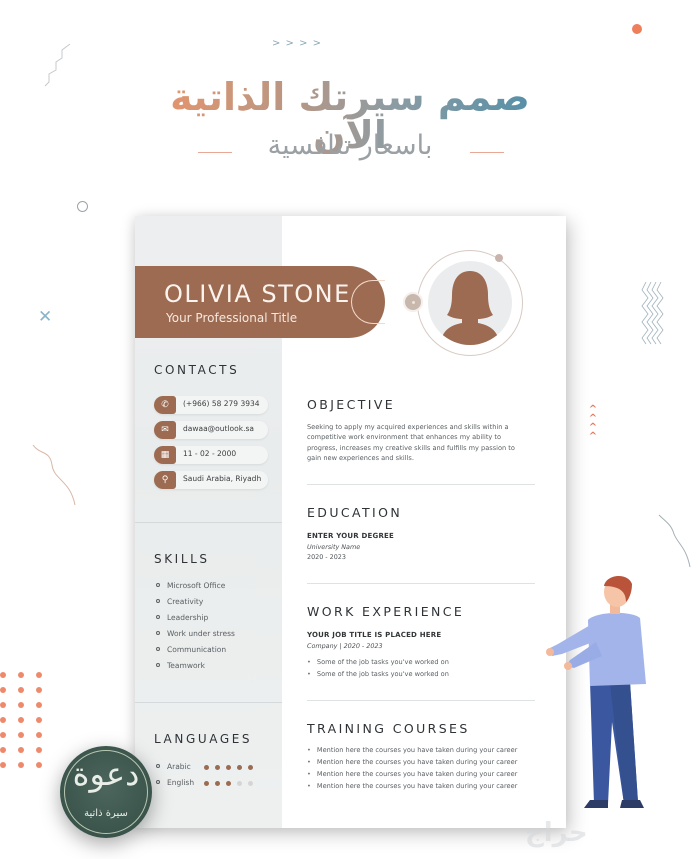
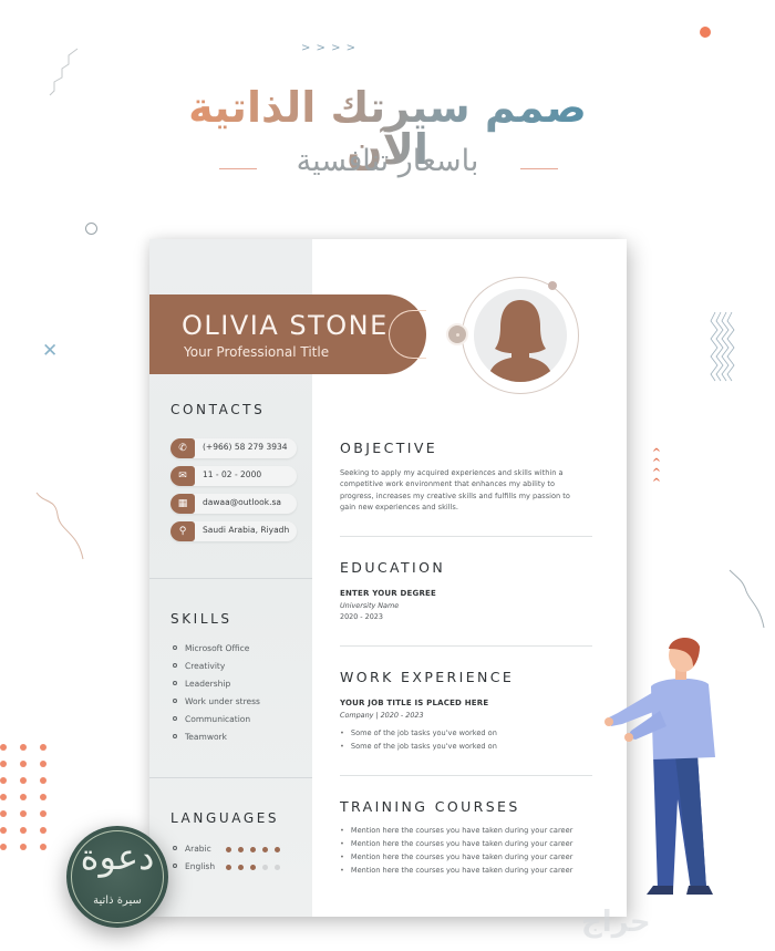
  > > > >
  ✕
  ^
  ^
  ^
  ^
  صمم سيرتك الذاتية الآن
  باسعار تنافسية
  OLIVIA STONE
  Your Professional Title
  CONTACTS
  ✆
  (+966) 58 279 3934
  ✉
- dawaa@outlook.sa
+ 11 - 02 - 2000
  ▦
- 11 - 02 - 2000
+ dawaa@outlook.sa
  ⚲
  Saudi Arabia, Riyadh
  SKILLS
  Microsoft Office
  Creativity
  Leadership
  Work under stress
  Communication
  Teamwork
  LANGUAGES
  Arabic
  English
  OBJECTIVE
  Seeking to apply my acquired experiences and skills within a competitive work environment that enhances my ability to progress, increases my creative skills and fulfills my passion to gain new experiences and skills.
  EDUCATION
  ENTER YOUR DEGREE
  University Name
  2020 - 2023
  WORK EXPERIENCE
  YOUR JOB TITLE IS PLACED HERE
  Company | 2020 - 2023
  Some of the job tasks you've worked on
  Some of the job tasks you've worked on
  TRAINING COURSES
  Mention here the courses you have taken during your career
  Mention here the courses you have taken during your career
  Mention here the courses you have taken during your career
  Mention here the courses you have taken during your career
  دعوة
  سيرة ذاتية
  حراج
